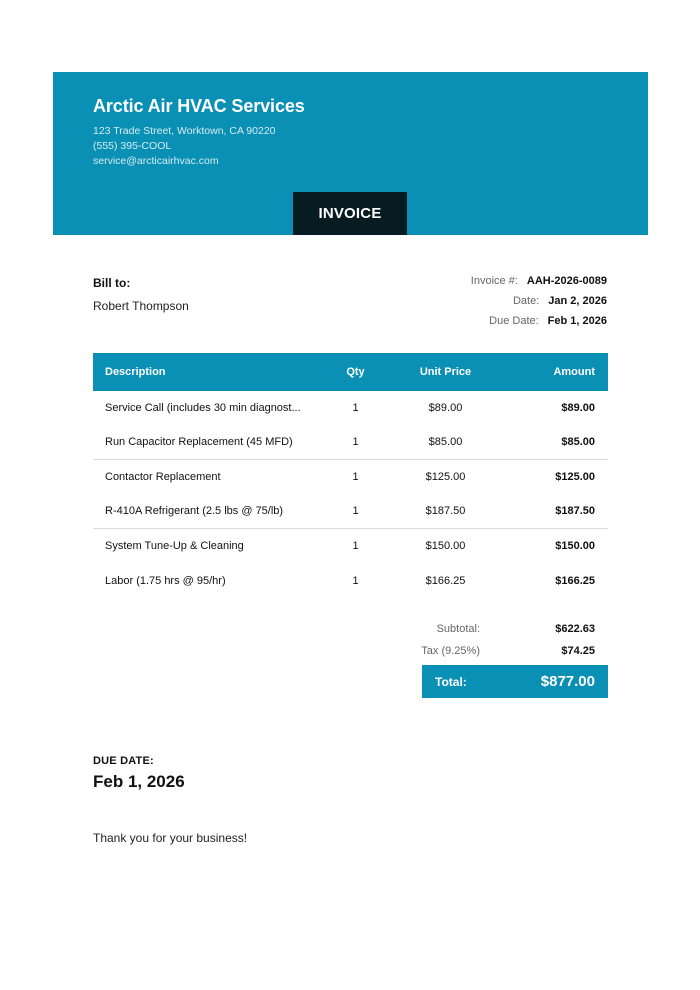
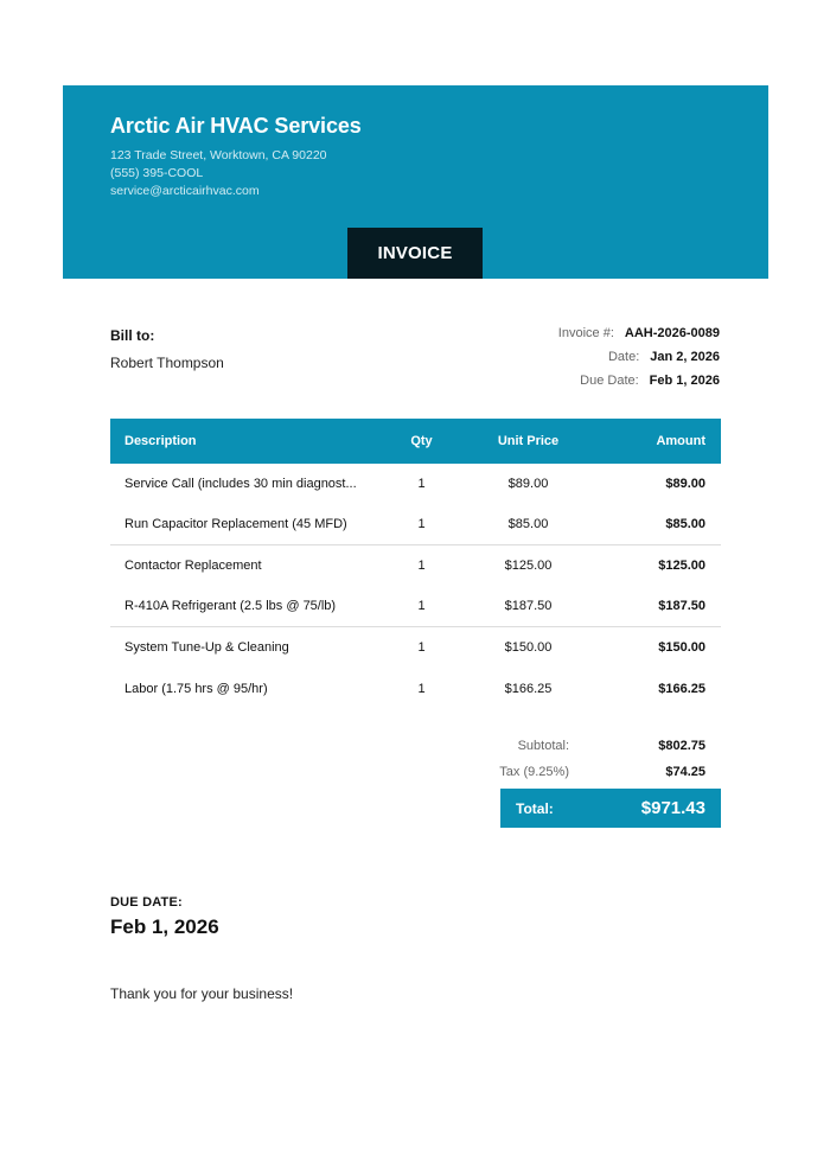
  Arctic Air HVAC Services
  123 Trade Street, Worktown, CA 90220
  (555) 395-COOL
  service@arcticairhvac.com
  INVOICE
  Bill to:
  Robert Thompson
  Invoice #:
  AAH-2026-0089
  Date:
  Jan 2, 2026
  Due Date:
  Feb 1, 2026
  Description
  Qty
  Unit Price
  Amount
  Service Call (includes 30 min diagnost...
  1
  $89.00
  $89.00
  Run Capacitor Replacement (45 MFD)
  1
  $85.00
  $85.00
  Contactor Replacement
  1
  $125.00
  $125.00
  R-410A Refrigerant (2.5 lbs @ 75/lb)
  1
  $187.50
  $187.50
  System Tune-Up & Cleaning
  1
  $150.00
  $150.00
  Labor (1.75 hrs @ 95/hr)
  1
  $166.25
  $166.25
  Subtotal:
- $622.63
+ $802.75
  Tax (9.25%)
  $74.25
  Total:
- $877.00
+ $971.43
  DUE DATE:
  Feb 1, 2026
  Thank you for your business!
